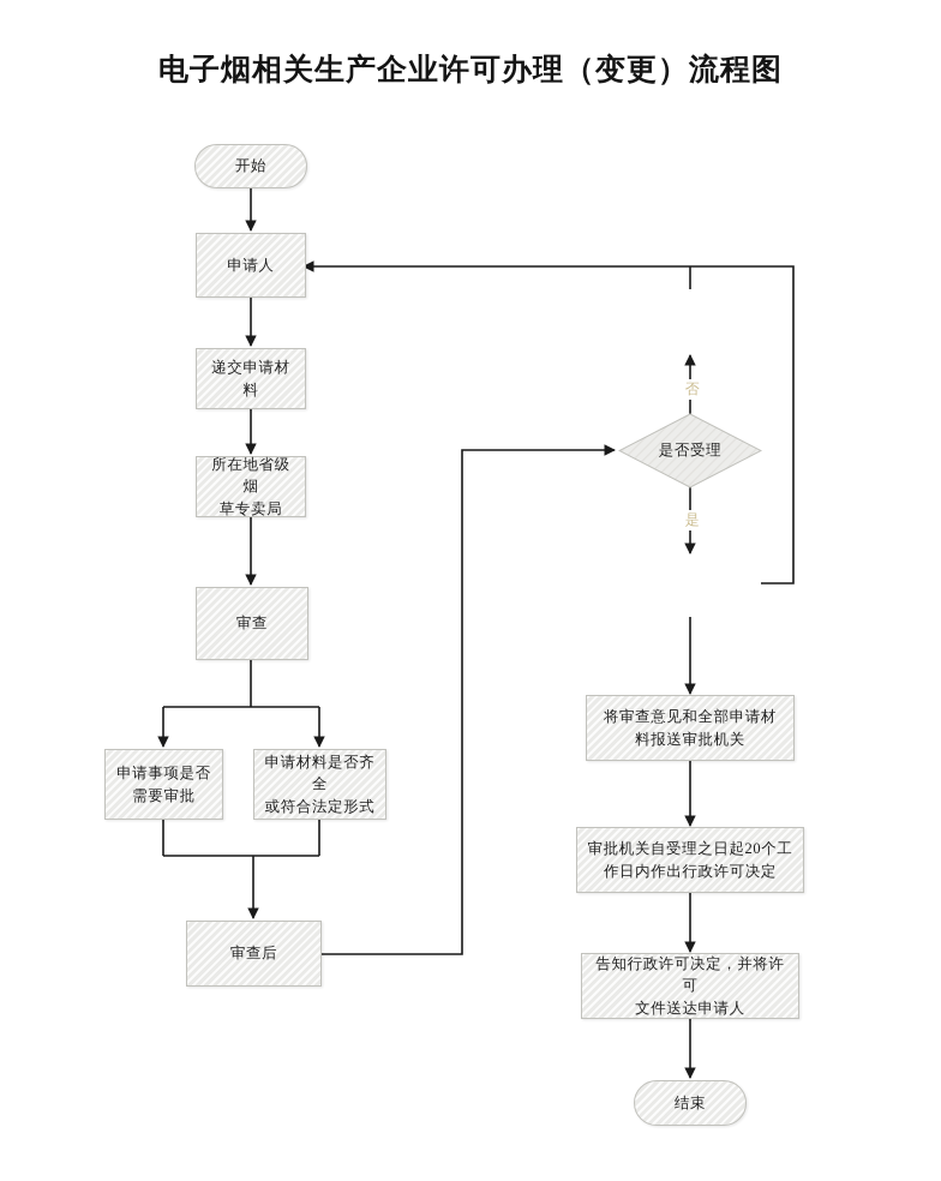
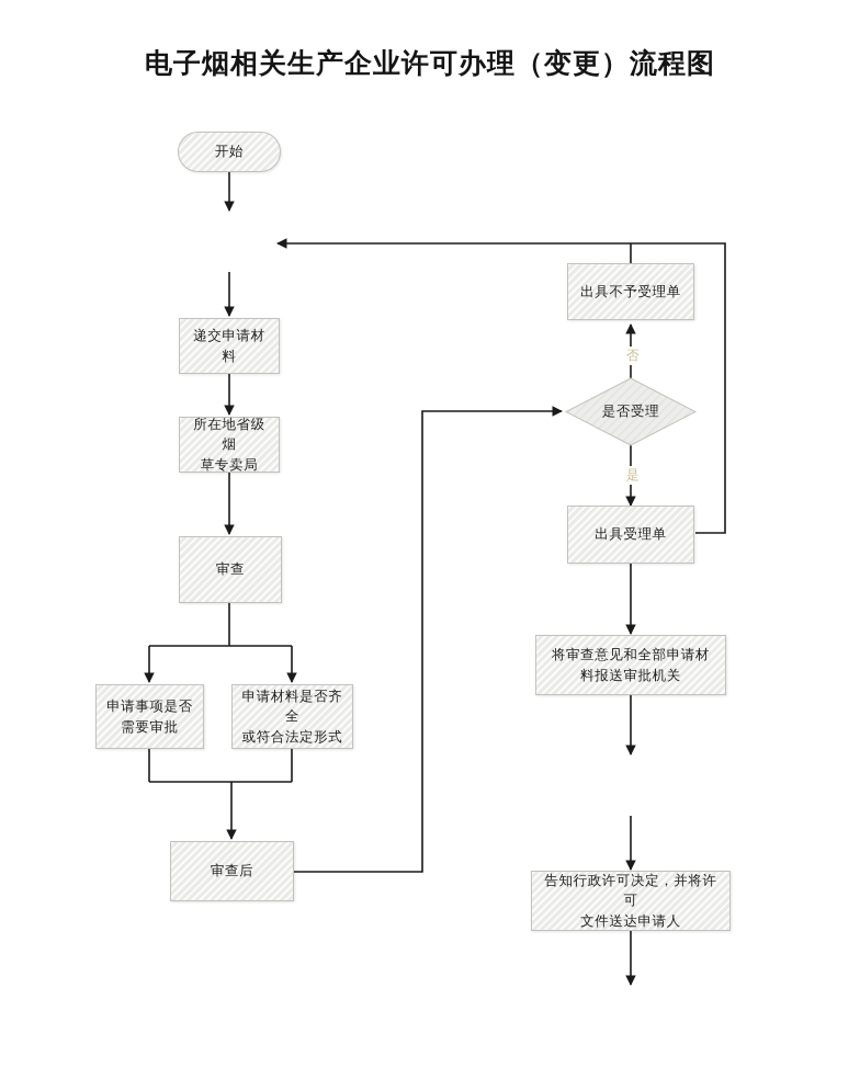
  电子烟相关生产企业许可办理（变更）流程图
  开始
- 申请人
  递交申请材料
  所在地省级烟
  草专卖局
  审查
  申请事项是否
  需要审批
  申请材料是否齐全
  或符合法定形式
  审查后
+ 出具不予受理单
  否
  是否受理
  是
+ 出具受理单
  将审查意见和全部申请材
  料报送审批机关
- 审批机关自受理之日起20个工
- 作日内作出行政许可决定
  告知行政许可决定，并将许可
  文件送达申请人
- 结束
